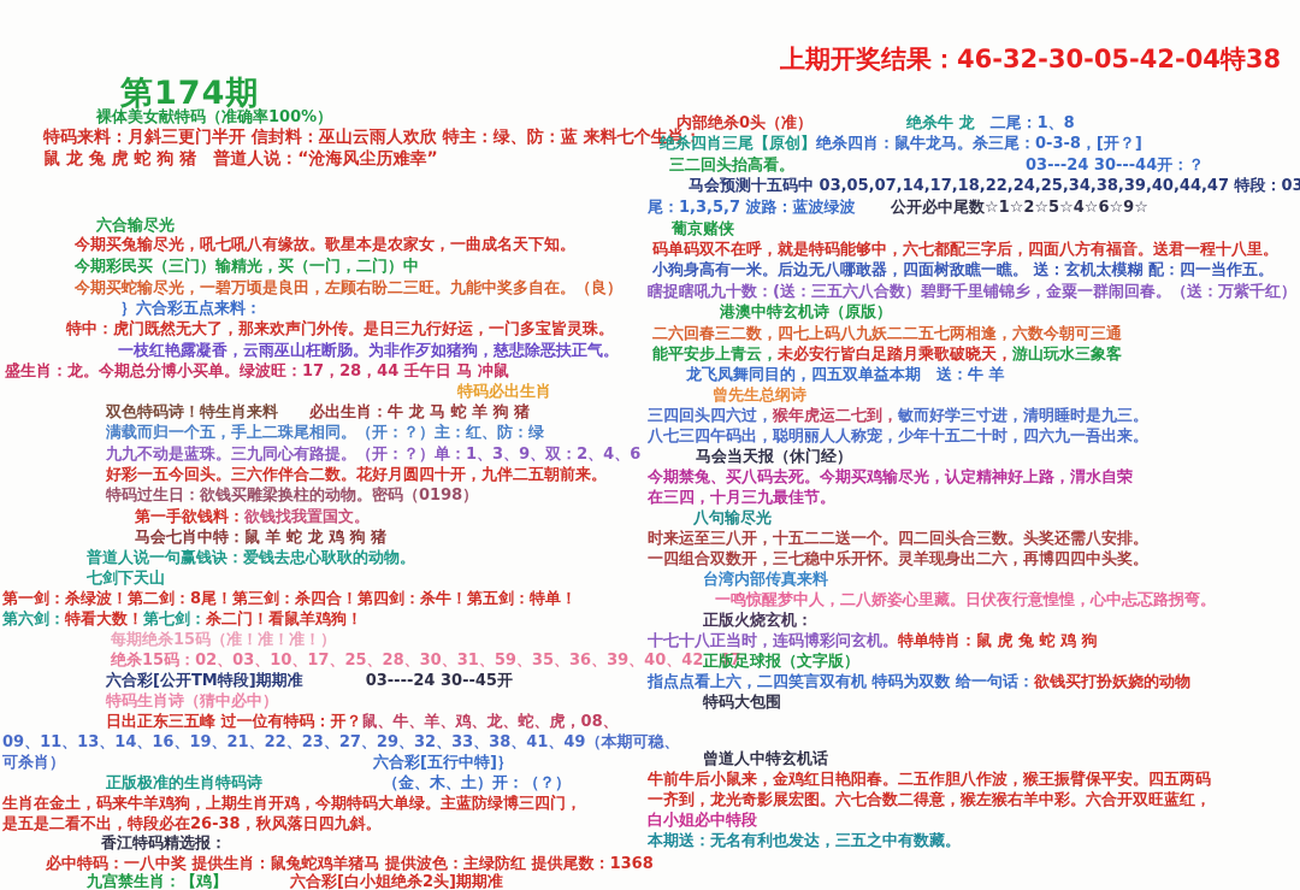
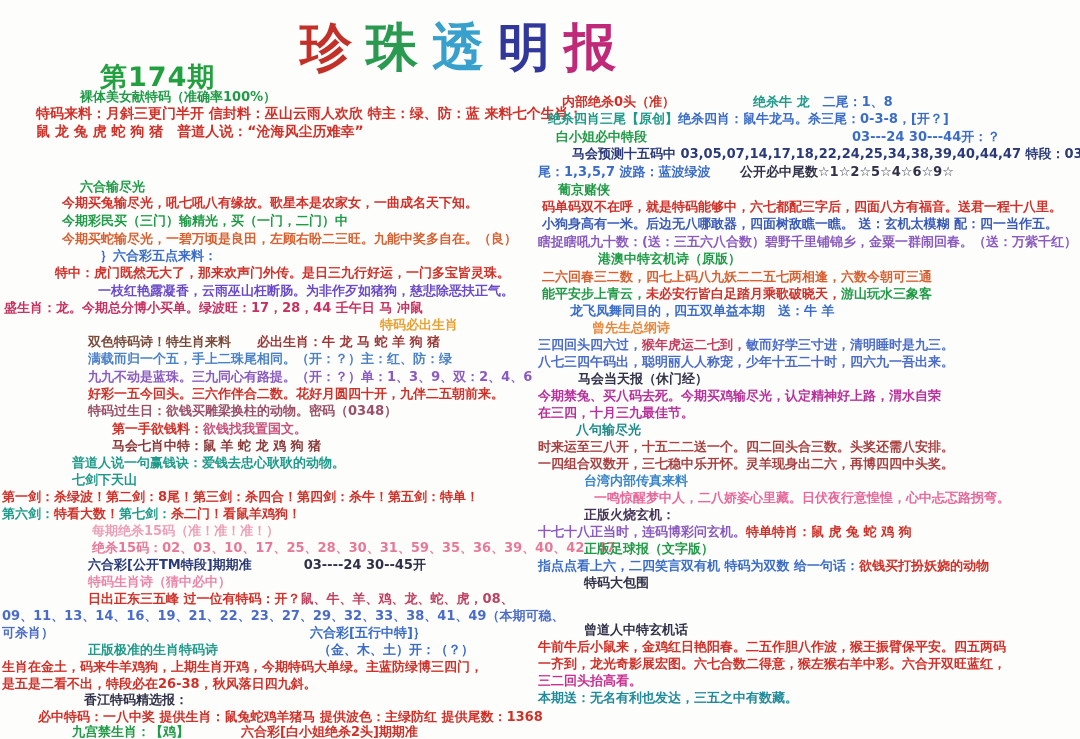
+ 珍
+ 珠
+ 透
+ 明
+ 报
  第174期
- 上期开奖结果：46-32-30-05-42-04特38
  裸体美女献特码（准确率100%）
  特码来料：月斜三更门半开 信封料：巫山云雨人欢欣 特主：绿、防：蓝 来料七个生肖：
  鼠 龙 兔 虎 蛇 狗 猪 普道人说：“沧海风尘历难幸”
  六合输尽光
  今期买兔输尽光，吼七吼八有缘故。歌星本是农家女，一曲成名天下知。
  今期彩民买（三门）输精光，买（一门，二门）中
  今期买蛇输尽光，一碧万顷是良田，左顾右盼二三旺。九能中奖多自在。（良）
  ｝六合彩五点来料：
  特中：虎门既然无大了，那来欢声门外传。是日三九行好运，一门多宝皆灵珠。
  一枝红艳露凝香，云雨巫山枉断肠。为非作歹如猪狗，慈悲除恶扶正气。
  盛生肖：龙。今期总分博小买单。绿波旺：17，28，44 壬午日 马 冲鼠
  特码必出生肖
  双色特码诗！特生肖来料 必出生肖：牛 龙 马 蛇 羊 狗 猪
  满载而归一个五，手上二珠尾相同。（开：？）主：红、防：绿
  九九不动是蓝珠。三九同心有路提。（开：？）单：1、3、9、双：2、4、6
  好彩一五今回头。三六作伴合二数。花好月圆四十开，九伴二五朝前来。
- 特码过生日：欲钱买雕梁换柱的动物。密码（0198）
+ 特码过生日：欲钱买雕梁换柱的动物。密码（0348）
  第一手欲钱料：欲钱找我置国文。
  马会七肖中特：鼠 羊 蛇 龙 鸡 狗 猪
  普道人说一句赢钱诀：爱钱去忠心耿耿的动物。
  七剑下天山
  第一剑：杀绿波！第二剑：8尾！第三剑：杀四合！第四剑：杀牛！第五剑：特单！
  第六剑：特看大数！第七剑：杀二门！看鼠羊鸡狗！
  每期绝杀15码（准！准！准！）
  绝杀15码：02、03、10、17、25、28、30、31、59、35、36、39、40、42、47
  六合彩[公开TM特段]期期准 03----24 30--45开
  特码生肖诗（猜中必中）
  日出正东三五峰 过一位有特码：开？鼠、牛、羊、鸡、龙、蛇、虎，08、
  09、11、13、14、16、19、21、22、23、27、29、32、33、38、41、49（本期可稳、
  可杀肖）
  六合彩[五行中特]｝
  正版极准的生肖特码诗
  （金、木、土）开：（？）
  生肖在金土，码来牛羊鸡狗，上期生肖开鸡，今期特码大单绿。主蓝防绿博三四门，
  是五是二看不出，特段必在26-38，秋风落日四九斜。
  香江特码精选报：
  必中特码：一八中奖 提供生肖：鼠兔蛇鸡羊猪马 提供波色：主绿防红 提供尾数：1368
  九宫禁生肖：【鸡】 六合彩[白小姐绝杀2头]期期准
  内部绝杀0头（准） 绝杀牛 龙 二尾：1、8
  绝杀四肖三尾【原创】绝杀四肖：鼠牛龙马。杀三尾：0-3-8，[开？]
- 三二回头抬高看。
+ 白小姐必中特段
  03---24 30---44开：？
  马会预测十五码中 03,05,07,14,17,18,22,24,25,34,38,39,40,44,47 特段：03
  尾：1,3,5,7 波路：蓝波绿波
  公开必中尾数☆1☆2☆5☆4☆6☆9☆
  葡京赌侠
  码单码双不在呼，就是特码能够中，六七都配三字后，四面八方有福音。送君一程十八里。
  小狗身高有一米。后边无八哪敢器，四面树敌瞧一瞧。 送：玄机太模糊 配：四一当作五。
  瞎捉瞎吼九十数：(送：三五六八合数）碧野千里铺锦乡，金粟一群闹回春。（送：万紫千红）
  港澳中特玄机诗（原版）
  二六回春三二数，四七上码八九妖二二五七两相逢，六数今朝可三通
  能平安步上青云，未必安行皆白足踏月乘歌破晓天，游山玩水三象客
  龙飞凤舞同目的，四五双单益本期 送：牛 羊
  曾先生总纲诗
  三四回头四六过，猴年虎运二七到，敏而好学三寸进，清明睡时是九三。
  八七三四午码出，聪明丽人人称宠，少年十五二十时，四六九一吾出来。
  马会当天报（休门经）
  今期禁兔、买八码去死。今期买鸡输尽光，认定精神好上路，渭水自荣
  在三四，十月三九最佳节。
  八句输尽光
  时来运至三八开，十五二二送一个。四二回头合三数。头奖还需八安排。
  一四组合双数开，三七稳中乐开怀。灵羊现身出二六，再博四四中头奖。
  台湾内部传真来料
  一鸣惊醒梦中人，二八娇姿心里藏。日伏夜行意惶惶，心中忐忑路拐弯。
  正版火烧玄机：
  十七十八正当时，连码博彩问玄机。特单特肖：鼠 虎 兔 蛇 鸡 狗
  正版足球报（文字版）
  指点点看上六，二四笑言双有机 特码为双数 给一句话：欲钱买打扮妖娆的动物
  特码大包围
  曾道人中特玄机话
  牛前牛后小鼠来，金鸡红日艳阳春。二五作胆八作波，猴王振臂保平安。四五两码
  一齐到，龙光奇影展宏图。六七合数二得意，猴左猴右羊中彩。六合开双旺蓝红，
- 白小姐必中特段
+ 三二回头抬高看。
  本期送：无名有利也发达，三五之中有数藏。
